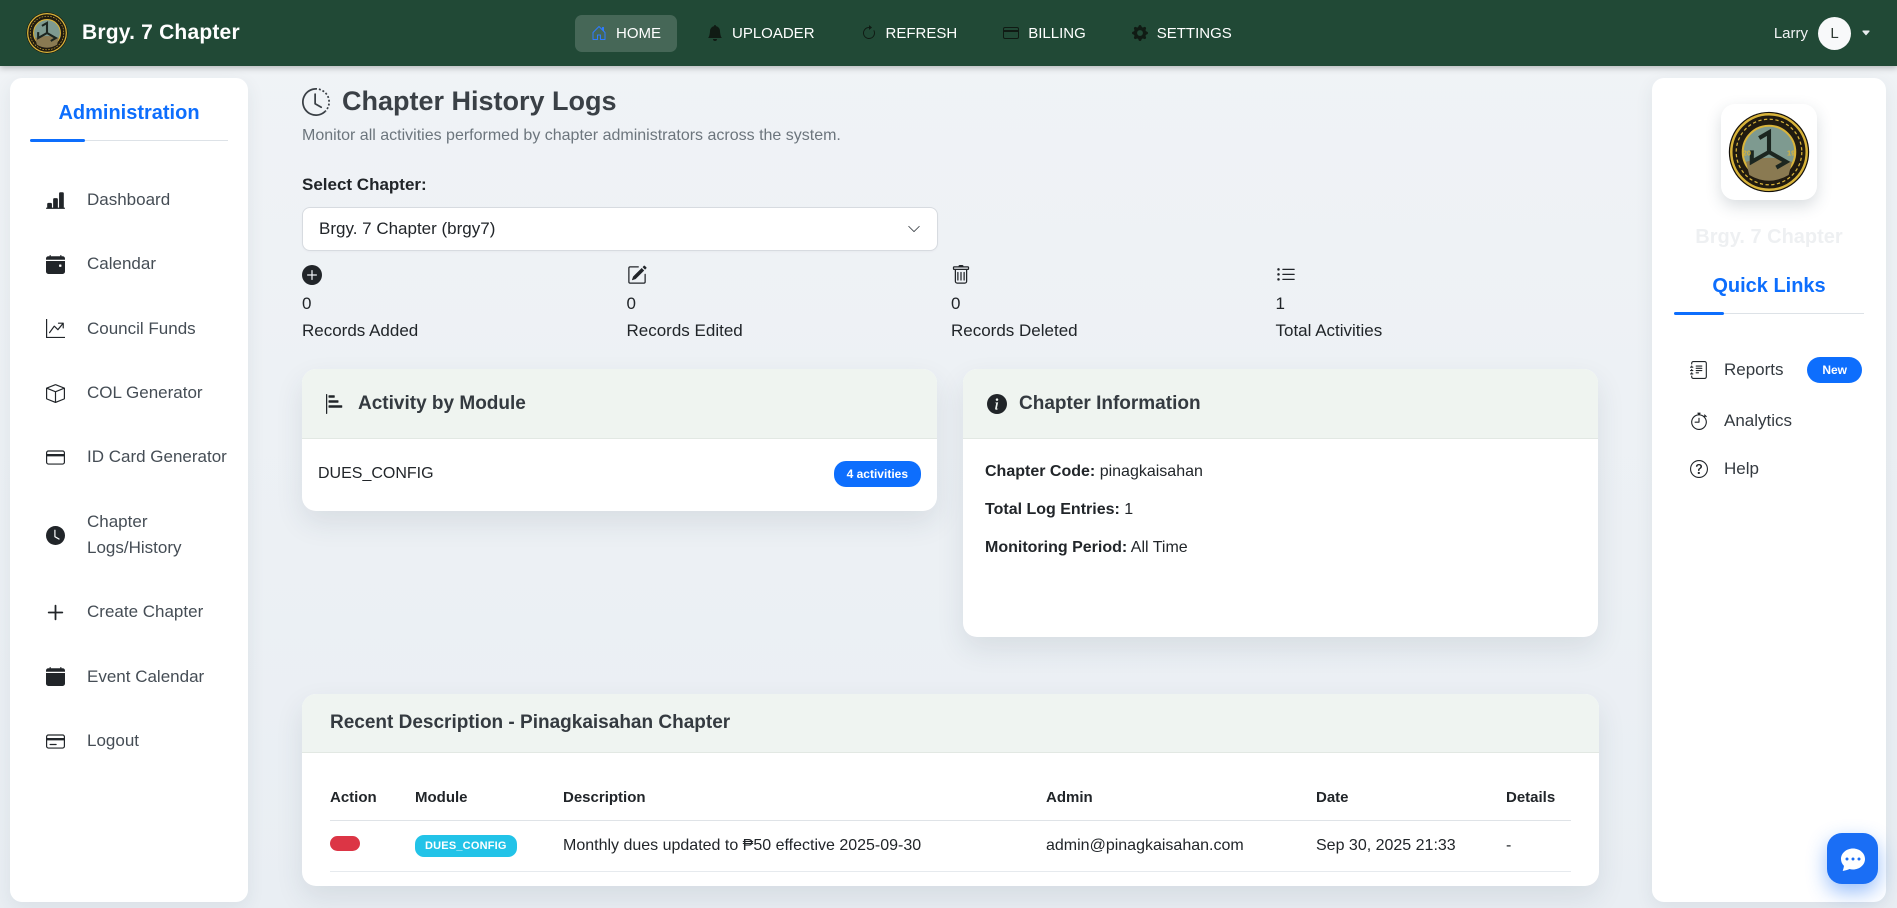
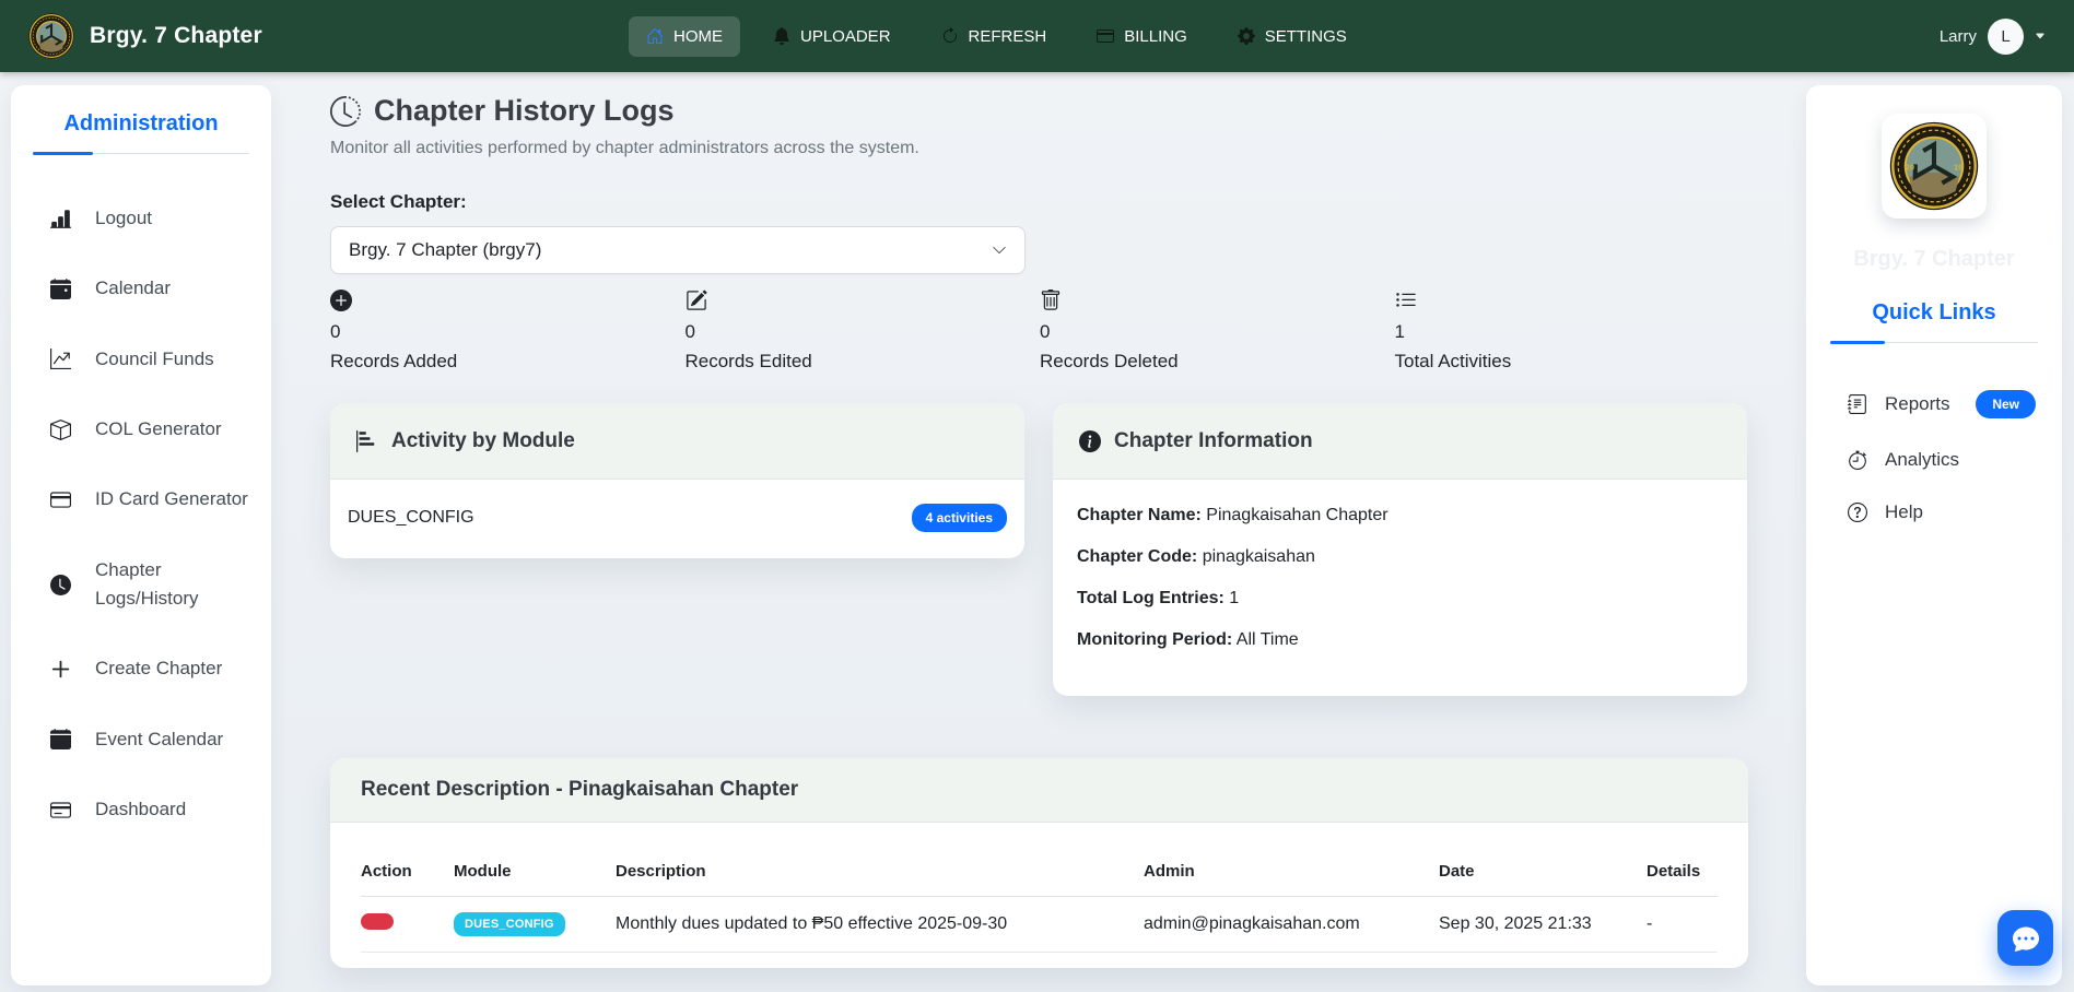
  Brgy. 7 Chapter
  HOME
  UPLOADER
  REFRESH
  BILLING
  SETTINGS
  Larry
  L
  Administration
- Dashboard
+ Logout
  Calendar
  Council Funds
  COL Generator
  ID Card Generator
  Chapter Logs/History
  Create Chapter
  Event Calendar
- Logout
+ Dashboard
  Chapter History Logs
  Monitor all activities performed by chapter administrators across the system.
  Select Chapter:
  Brgy. 7 Chapter (brgy7)
  0
  Records Added
  0
  Records Edited
  0
  Records Deleted
  1
  Total Activities
  Activity by Module
  DUES_CONFIG
  4 activities
  Chapter Information
+ Chapter Name: Pinagkaisahan Chapter
  Chapter Code: pinagkaisahan
  Total Log Entries: 1
  Monitoring Period: All Time
  Recent Description - Pinagkaisahan Chapter
  Action	Module	Description	Admin	Date	Details
  	DUES_CONFIG	Monthly dues updated to ₱50 effective 2025-09-30	admin@pinagkaisahan.com	Sep 30, 2025 21:33	-
  20
  19
  Quick Links
  Reports
  New
  Analytics
  Help
